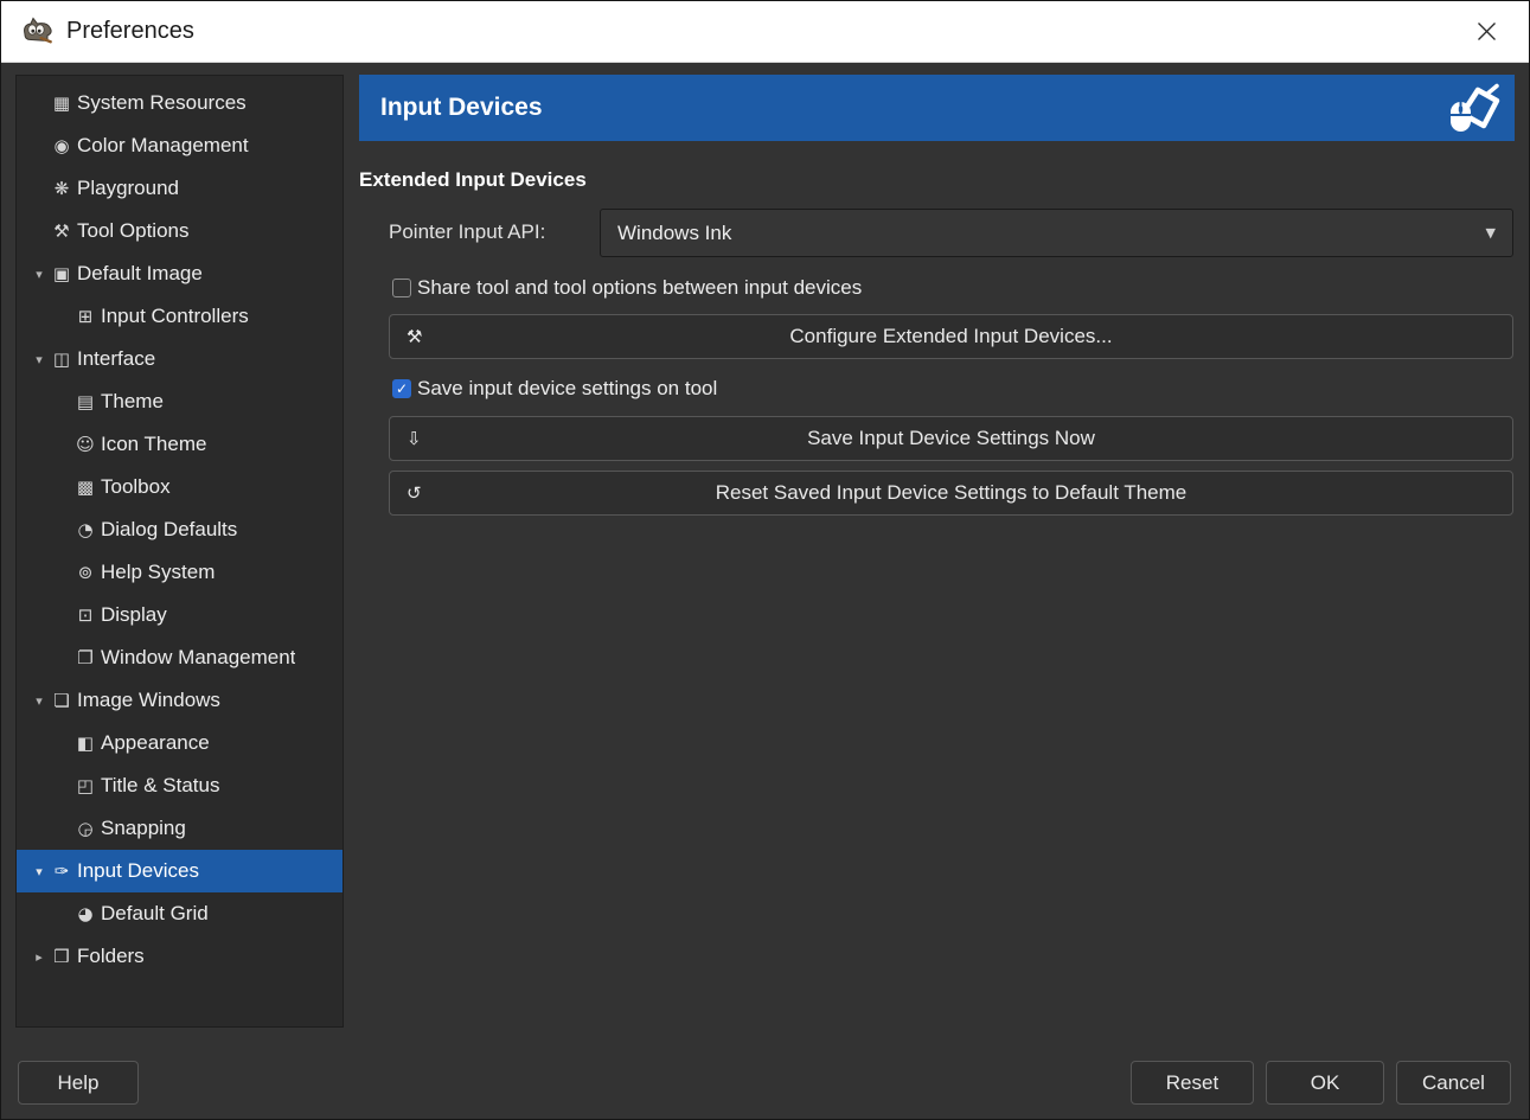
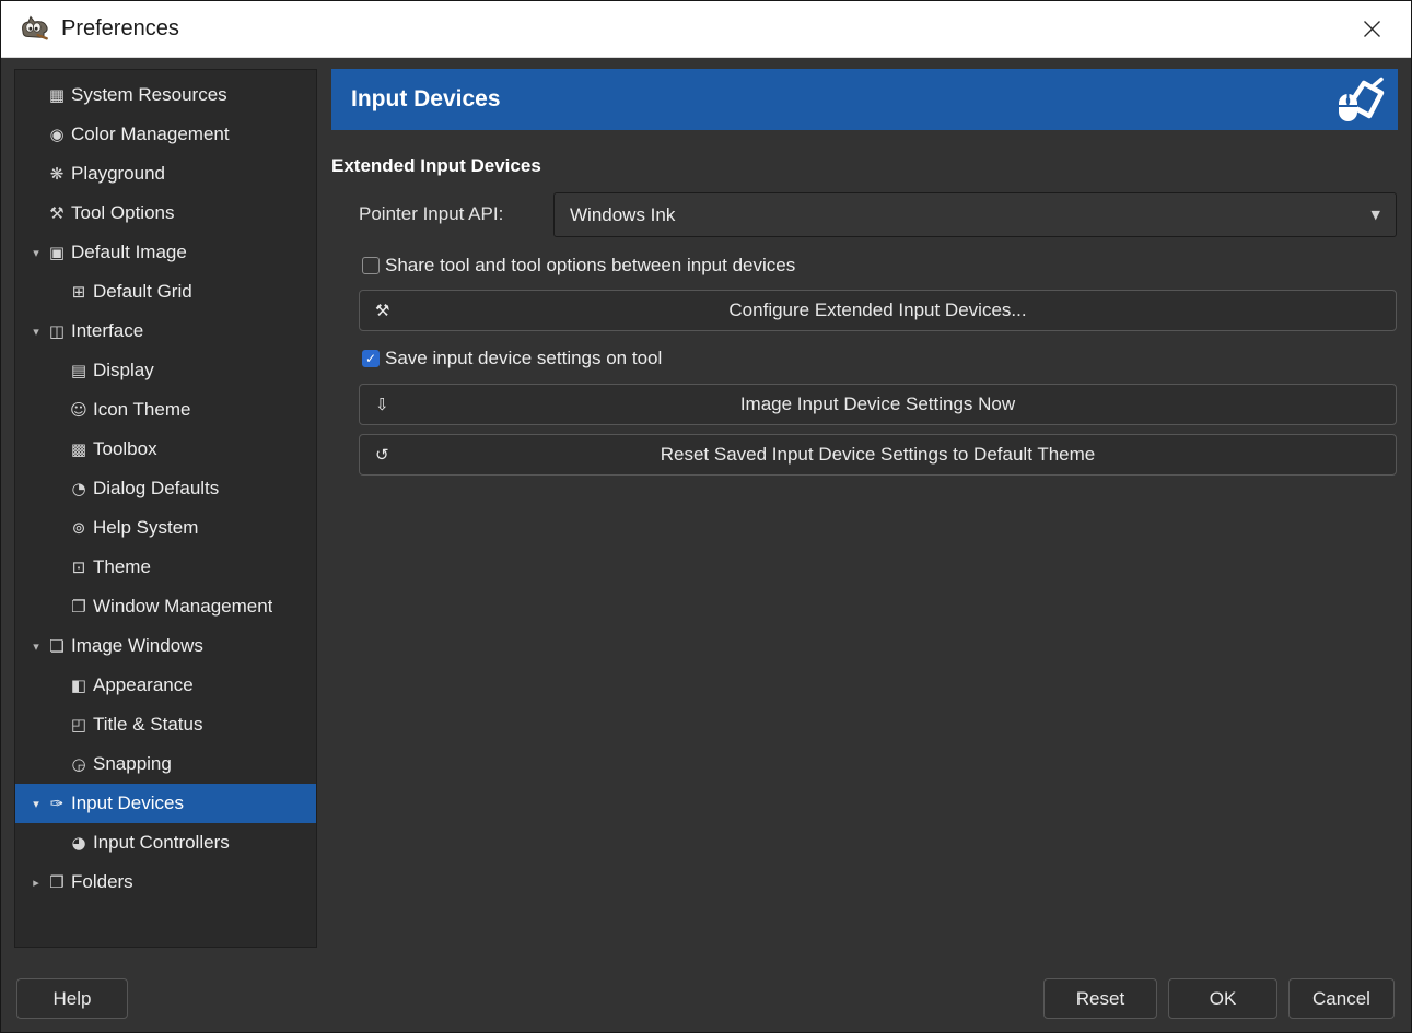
  Preferences
  ▦
  System Resources
  ◉
  Color Management
  ❋
  Playground
  ⚒
  Tool Options
  ▾
  ▣
  Default Image
  ⊞
- Input Controllers
+ Default Grid
  ▾
  ◫
  Interface
  ▤
- Theme
+ Display
  ☺
  Icon Theme
  ▩
  Toolbox
  ◔
  Dialog Defaults
  ⊚
  Help System
  ⊡
- Display
+ Theme
  ❐
  Window Management
  ▾
  ❏
  Image Windows
  ◧
  Appearance
  ◰
  Title & Status
  ◶
  Snapping
  ▾
  ✑
  Input Devices
  ◕
- Default Grid
+ Input Controllers
  ▸
  ❒
  Folders
  Input Devices
  Extended Input Devices
  Pointer Input API:
  Windows Ink
  ▼
  Share tool and tool options between input devices
  ⚒
  Configure Extended Input Devices...
  ✓
  Save input device settings on tool
  ⇩
- Save Input Device Settings Now
+ Image Input Device Settings Now
  ↺
  Reset Saved Input Device Settings to Default Theme
  Help
  Reset
  OK
  Cancel
